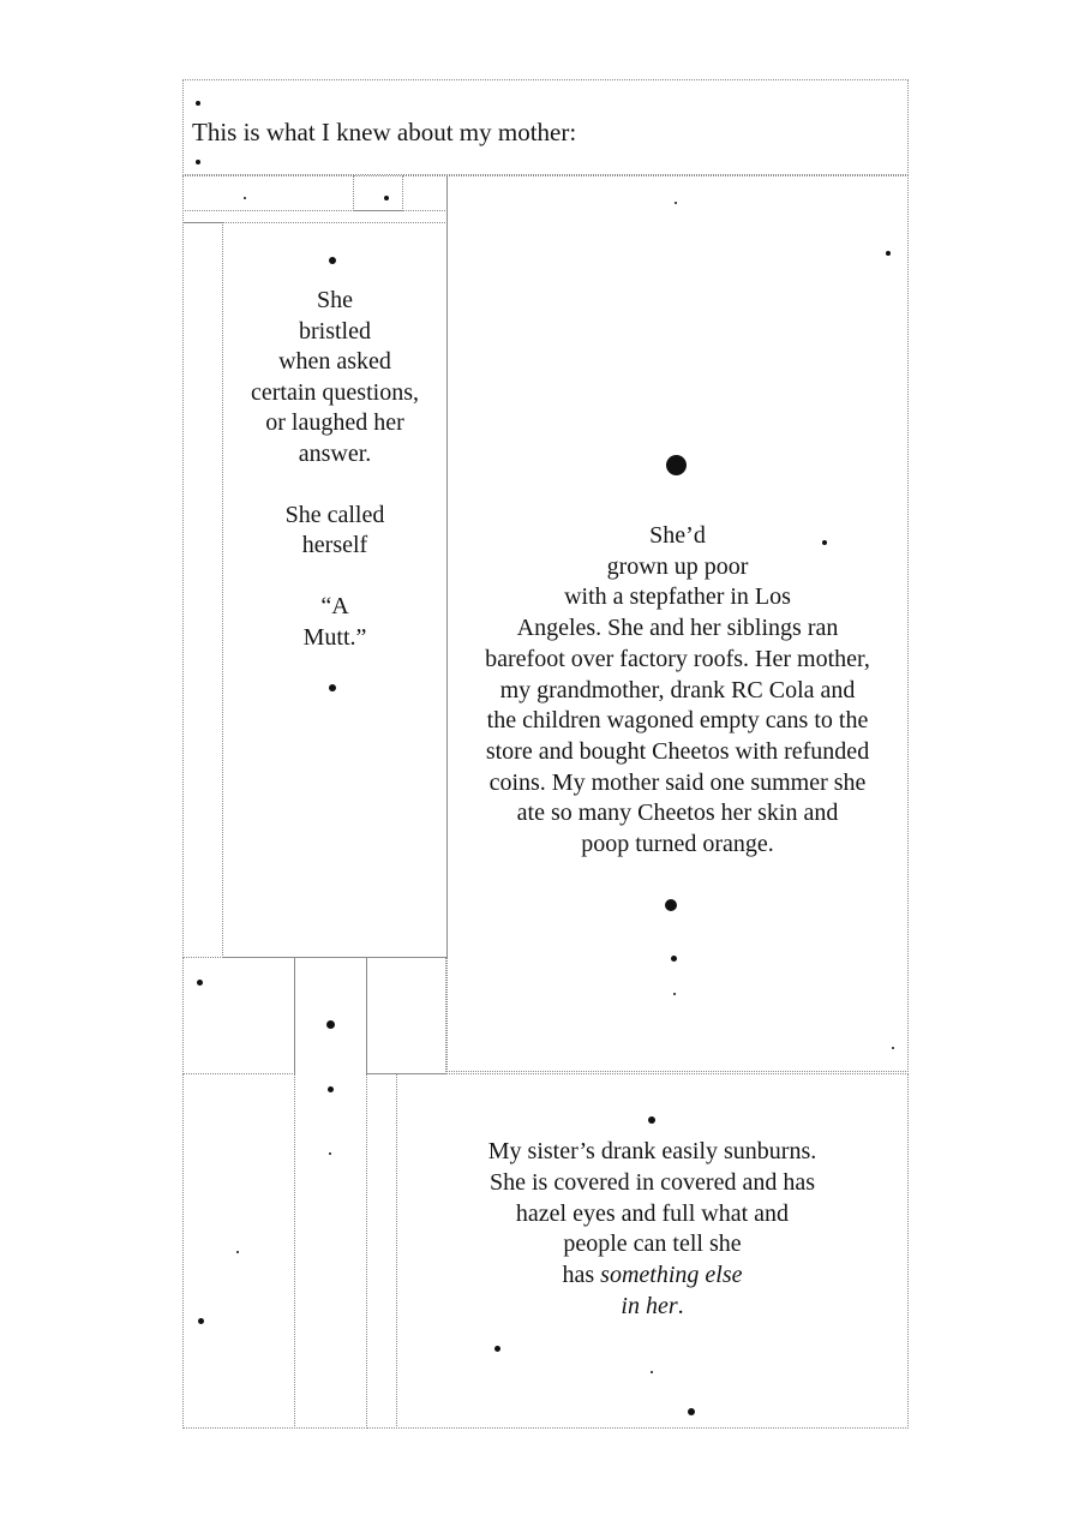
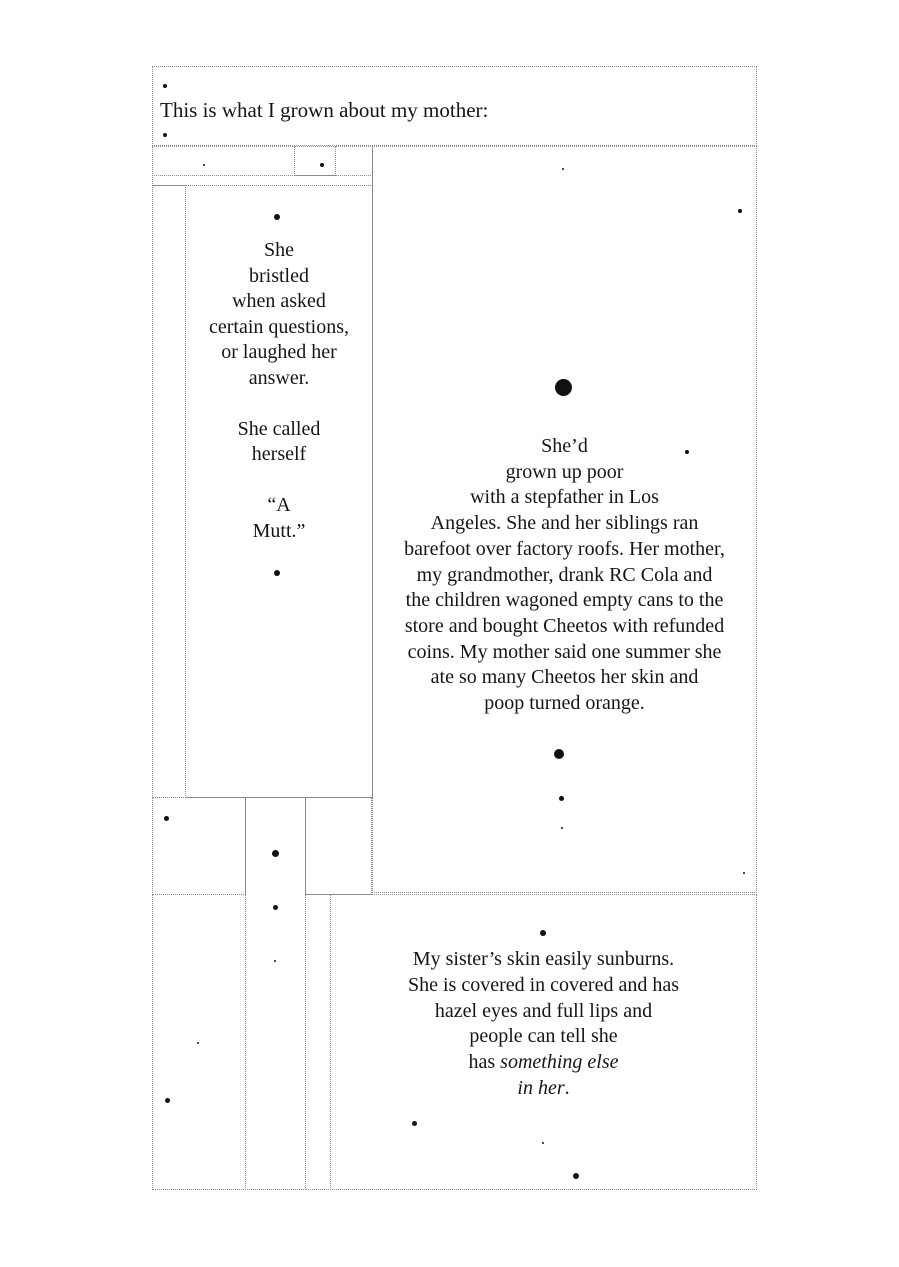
- This is what I knew about my mother:
+ This is what I grown about my mother:
  She
  bristled
  when asked
  certain questions,
  or laughed her
  answer.
  She called
  herself
  “A
  Mutt.”
  She’d
  grown up poor
  with a stepfather in Los
  Angeles. She and her siblings ran
  barefoot over factory roofs. Her mother,
  my grandmother, drank RC Cola and
  the children wagoned empty cans to the
  store and bought Cheetos with refunded
  coins. My mother said one summer she
  ate so many Cheetos her skin and
  poop turned orange.
- My sister’s drank easily sunburns.
+ My sister’s skin easily sunburns.
  She is covered in covered and has
- hazel eyes and full what and
+ hazel eyes and full lips and
  people can tell she
  has something else
  in her.
